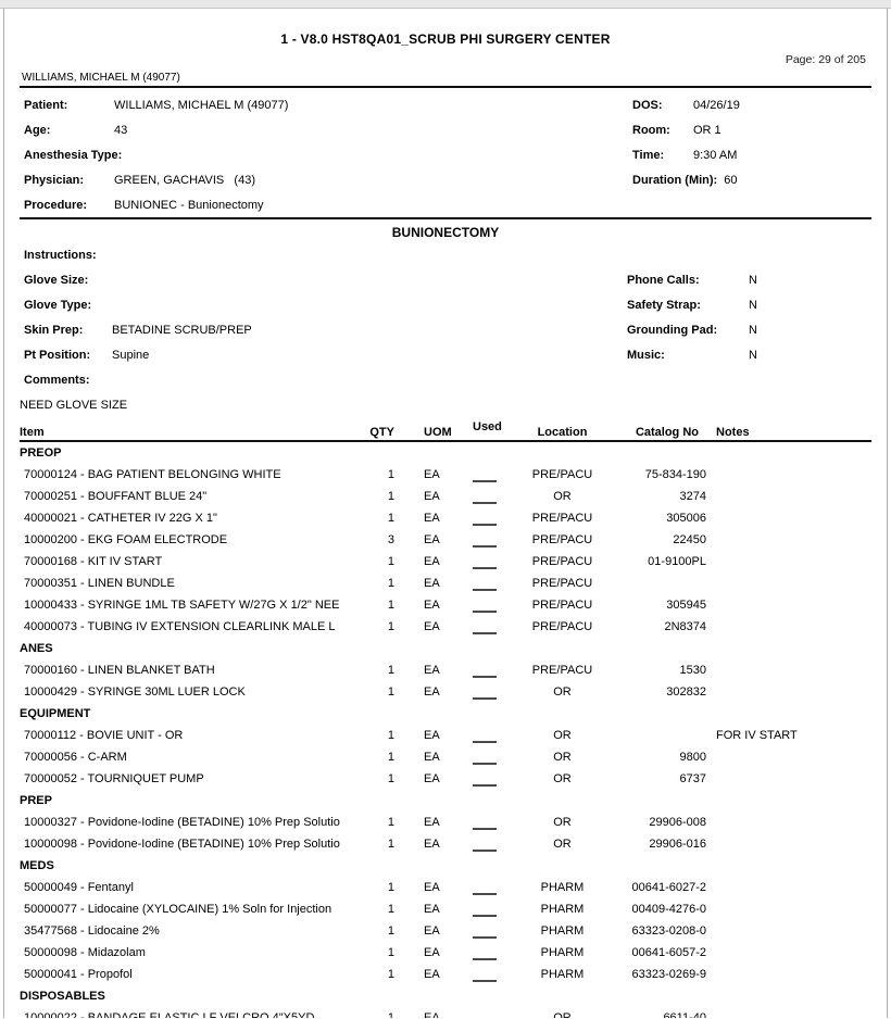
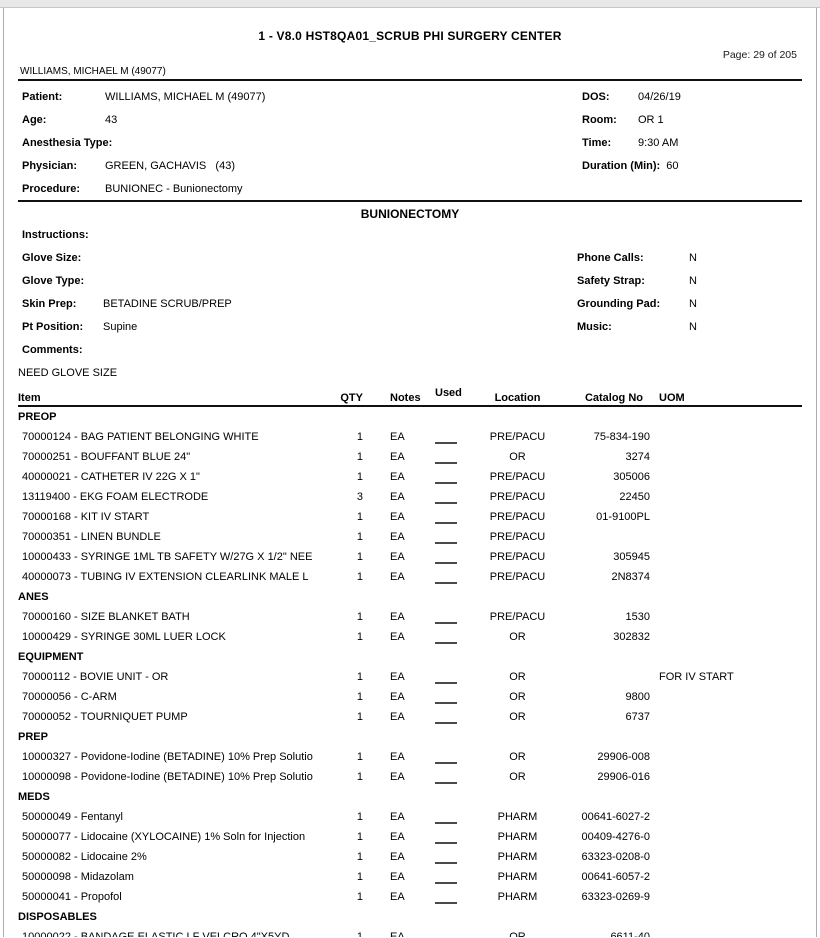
  1 - V8.0 HST8QA01_SCRUB PHI SURGERY CENTER
  Page: 29 of 205
  WILLIAMS, MICHAEL M (49077)
  Patient:
  WILLIAMS, MICHAEL M (49077)
  Age:
  43
  Anesthesia Type:
  Physician:
  GREEN, GACHAVIS (43)
  Procedure:
  BUNIONEC - Bunionectomy
  DOS:
  04/26/19
  Room:
  OR 1
  Time:
  9:30 AM
  Duration (Min):
  60
  BUNIONECTOMY
  Instructions:
  Glove Size:
  Glove Type:
  Skin Prep:
  BETADINE SCRUB/PREP
  Pt Position:
  Supine
  Phone Calls:
  N
  Safety Strap:
  N
  Grounding Pad:
  N
  Music:
  N
  Comments:
  NEED GLOVE SIZE
  Item
  QTY
- UOM
+ Notes
  Used
  Location
  Catalog No
- Notes
+ UOM
  PREOP
  70000124 - BAG PATIENT BELONGING WHITE
  1
  EA
  PRE/PACU
  75-834-190
  70000251 - BOUFFANT BLUE 24"
  1
  EA
  OR
  3274
  40000021 - CATHETER IV 22G X 1"
  1
  EA
  PRE/PACU
  305006
- 10000200 - EKG FOAM ELECTRODE
+ 13119400 - EKG FOAM ELECTRODE
  3
  EA
  PRE/PACU
  22450
  70000168 - KIT IV START
  1
  EA
  PRE/PACU
  01-9100PL
  70000351 - LINEN BUNDLE
  1
  EA
  PRE/PACU
  10000433 - SYRINGE 1ML TB SAFETY W/27G X 1/2" NEE
  1
  EA
  PRE/PACU
  305945
  40000073 - TUBING IV EXTENSION CLEARLINK MALE L
  1
  EA
  PRE/PACU
  2N8374
  ANES
- 70000160 - LINEN BLANKET BATH
+ 70000160 - SIZE BLANKET BATH
  1
  EA
  PRE/PACU
  1530
  10000429 - SYRINGE 30ML LUER LOCK
  1
  EA
  OR
  302832
  EQUIPMENT
  70000112 - BOVIE UNIT - OR
  1
  EA
  OR
  FOR IV START
  70000056 - C-ARM
  1
  EA
  OR
  9800
  70000052 - TOURNIQUET PUMP
  1
  EA
  OR
  6737
  PREP
  10000327 - Povidone-Iodine (BETADINE) 10% Prep Solutio
  1
  EA
  OR
  29906-008
  10000098 - Povidone-Iodine (BETADINE) 10% Prep Solutio
  1
  EA
  OR
  29906-016
  MEDS
  50000049 - Fentanyl
  1
  EA
  PHARM
  00641-6027-2
  50000077 - Lidocaine (XYLOCAINE) 1% Soln for Injection
  1
  EA
  PHARM
  00409-4276-0
- 35477568 - Lidocaine 2%
+ 50000082 - Lidocaine 2%
  1
  EA
  PHARM
  63323-0208-0
  50000098 - Midazolam
  1
  EA
  PHARM
  00641-6057-2
  50000041 - Propofol
  1
  EA
  PHARM
  63323-0269-9
  DISPOSABLES
